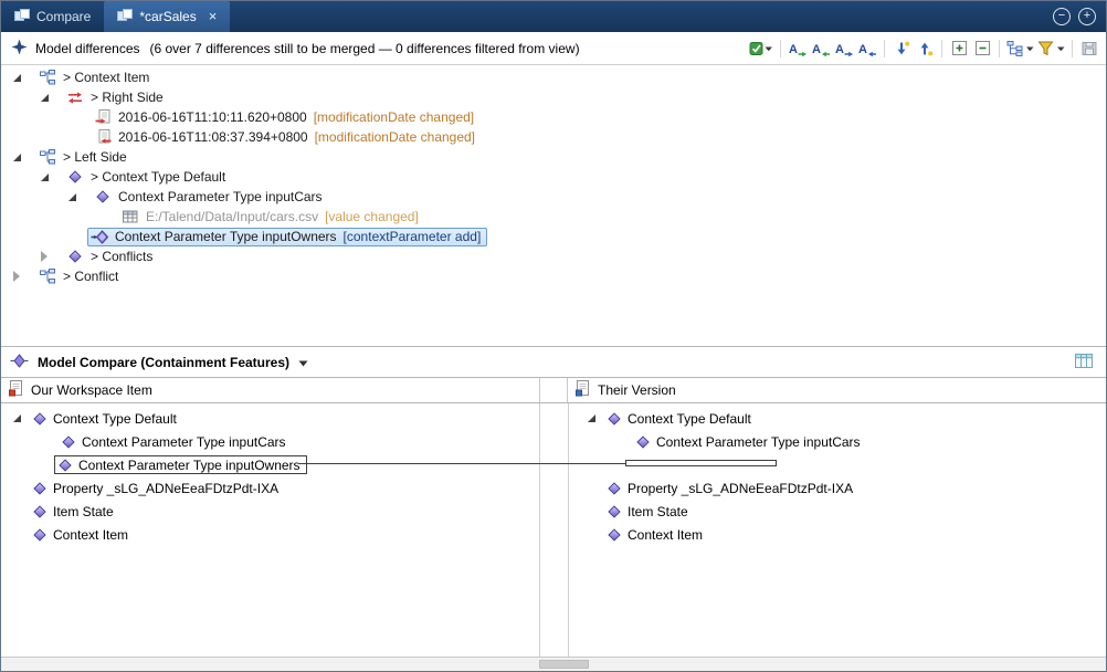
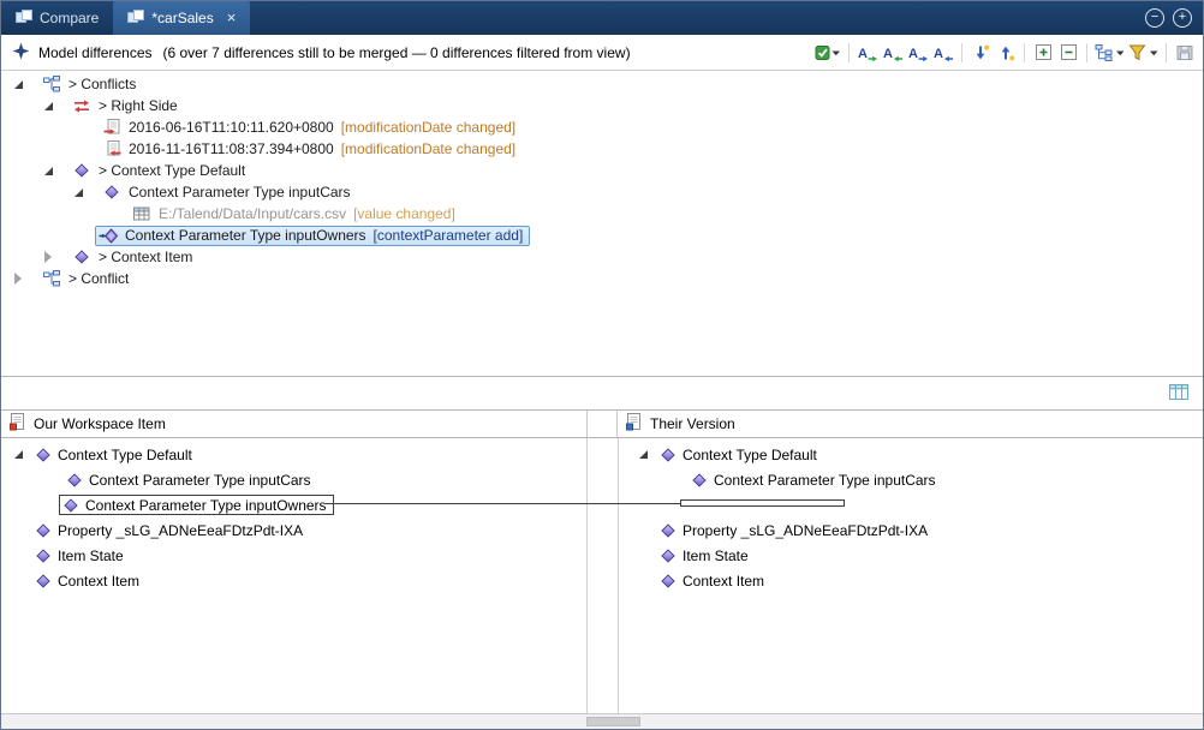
  Compare
  *carSales
  ×
  −
  +
  Model differences
  (6 over 7 differences still to be merged — 0 differences filtered from view)
  A
  A
  A
  A
- > Context Item
+ > Conflicts
  > Right Side
  2016-06-16T11:10:11.620+0800
  [modificationDate changed]
- 2016-06-16T11:08:37.394+0800
+ 2016-11-16T11:08:37.394+0800
  [modificationDate changed]
- > Left Side
  > Context Type Default
  Context Parameter Type inputCars
  E:/Talend/Data/Input/cars.csv
  [value changed]
  Context Parameter Type inputOwners
  [contextParameter add]
- > Conflicts
+ > Context Item
  > Conflict
- Model Compare (Containment Features)
  Our Workspace Item
  Their Version
  Context Type Default
  Context Parameter Type inputCars
  Context Parameter Type inputOwners
  Property _sLG_ADNeEeaFDtzPdt-IXA
  Item State
  Context Item
  Context Type Default
  Context Parameter Type inputCars
  Property _sLG_ADNeEeaFDtzPdt-IXA
  Item State
  Context Item
